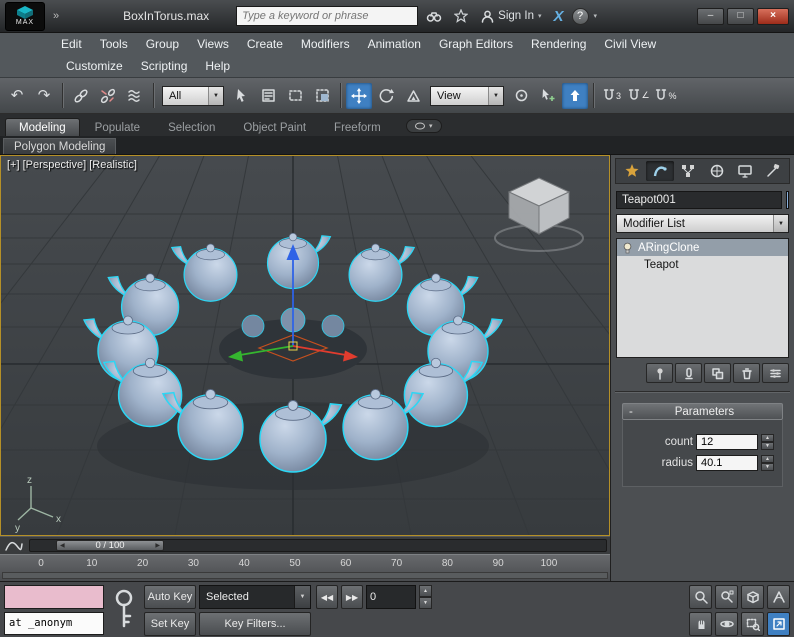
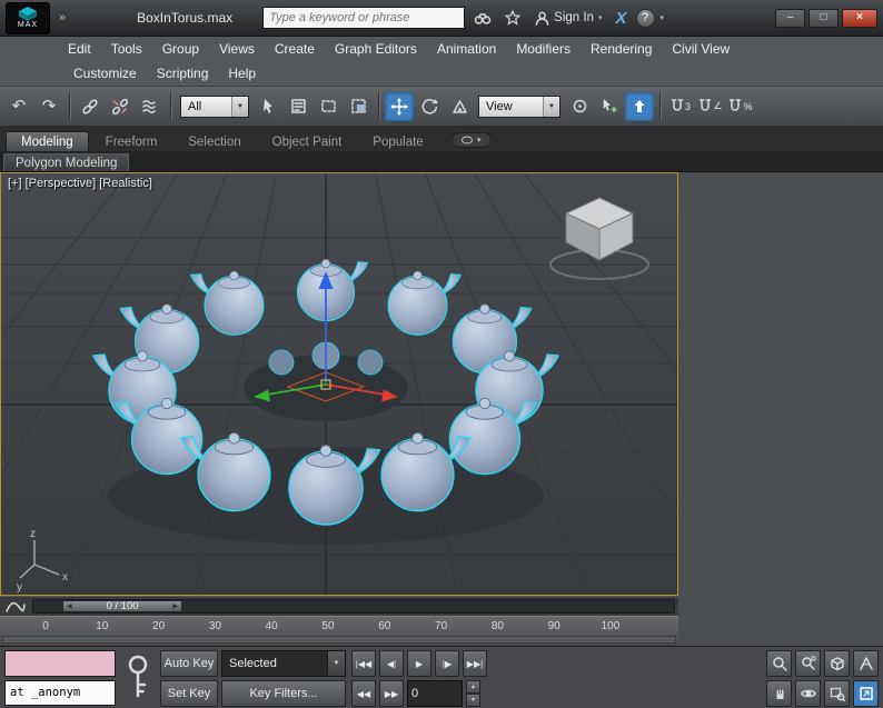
  »
  BoxInTorus.max
  Type a keyword or phrase
  Sign In
  X
  ?
  –
  □
  ×
  Edit
  Tools
  Group
  Views
  Create
- Modifiers
+ Graph Editors
  Animation
- Graph Editors
+ Modifiers
  Rendering
  Civil View
  Customize
  Scripting
  Help
  ↶
  ↷
  All
  View
  3
  ∠
  %
  Modeling
- Populate
+ Freeform
  Selection
  Object Paint
- Freeform
+ Populate
  Polygon Modeling
  [+] [Perspective] [Realistic]
  z
  x
  y
  0 / 100
  0
  10
  20
  30
  40
  50
  60
  70
  80
  90
  100
- Teapot001
- Modifier List
- ARingClone
- Teapot
- -
- Parameters
- count
- 12
- radius
- 40.1
  at _anonym
  Auto Key
  Selected
  Set Key
  Key Filters...
+ |◀◀
+ ◀|
+ ▶
+ |▶
+ ▶▶|
  ◀◀
  ▶▶
  0
